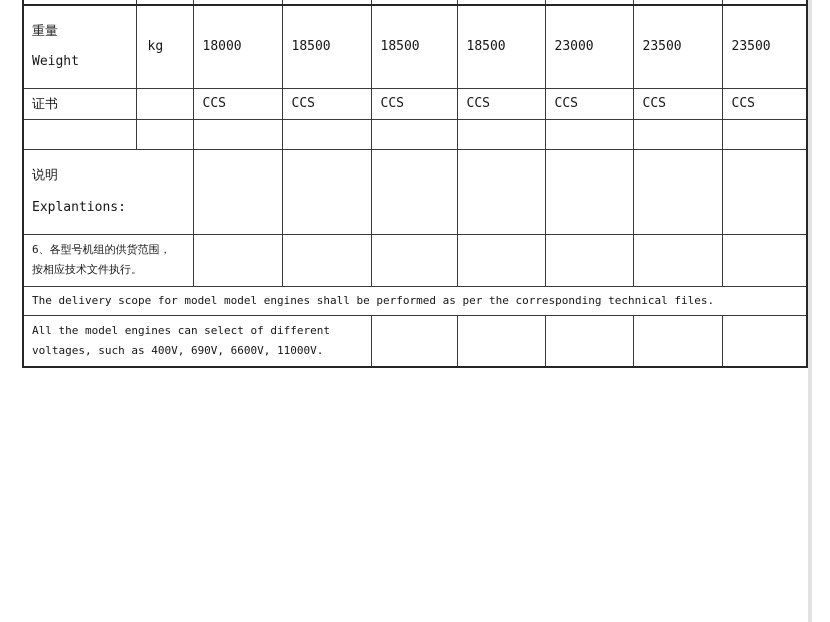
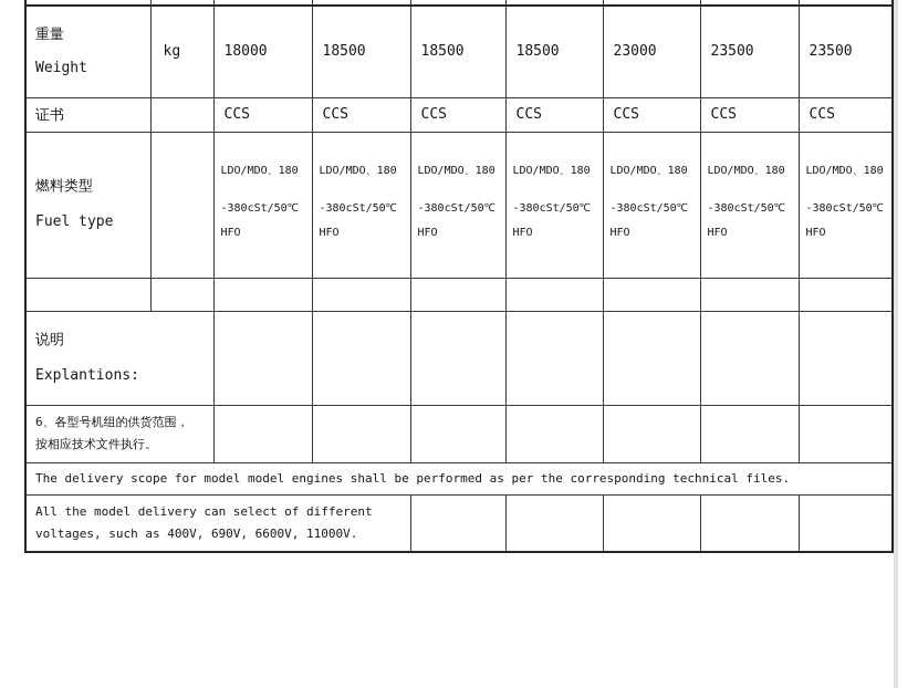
  重量 Weight	kg	18000	18500	18500	18500	23000	23500	23500
  证书		CCS	CCS	CCS	CCS	CCS	CCS	CCS
+ 燃料类型 Fuel type		LDO/MDO、180 -380cSt/50℃ HFO	LDO/MDO、180 -380cSt/50℃ HFO	LDO/MDO、180 -380cSt/50℃ HFO	LDO/MDO、180 -380cSt/50℃ HFO	LDO/MDO、180 -380cSt/50℃ HFO	LDO/MDO、180 -380cSt/50℃ HFO	LDO/MDO、180 -380cSt/50℃ HFO
  说明 Explantions:
  6、各型号机组的供货范围， 按相应技术文件执行。
  The delivery scope for model model engines shall be performed as per the corresponding technical files.
- All the model engines can select of different voltages, such as 400V, 690V, 6600V, 11000V.
+ All the model delivery can select of different voltages, such as 400V, 690V, 6600V, 11000V.
